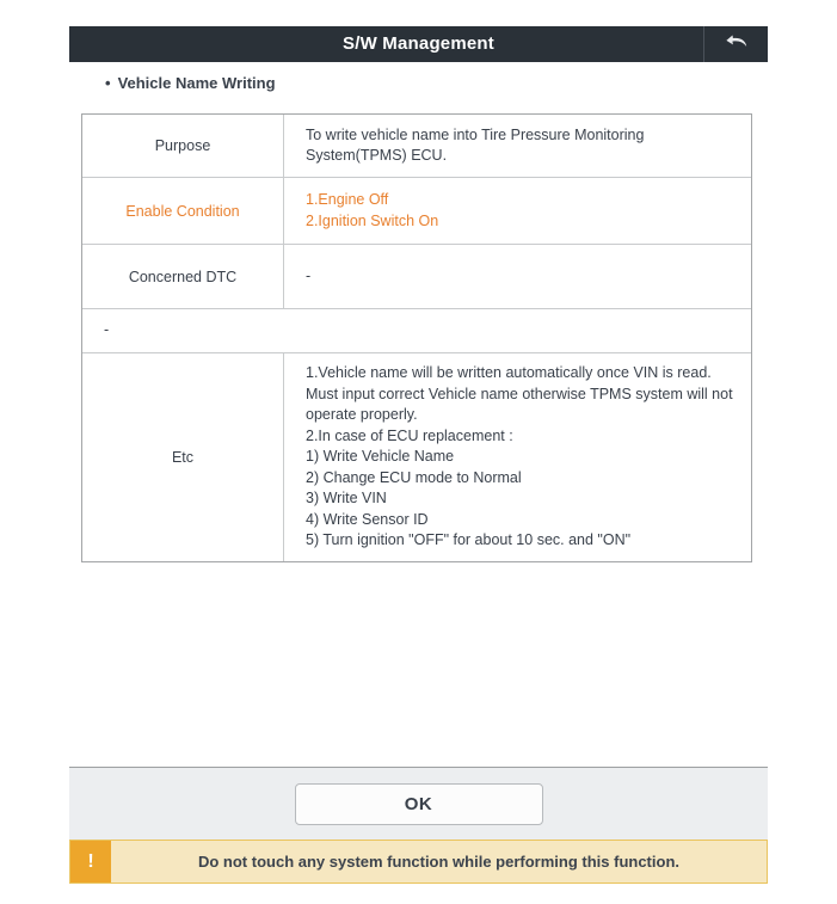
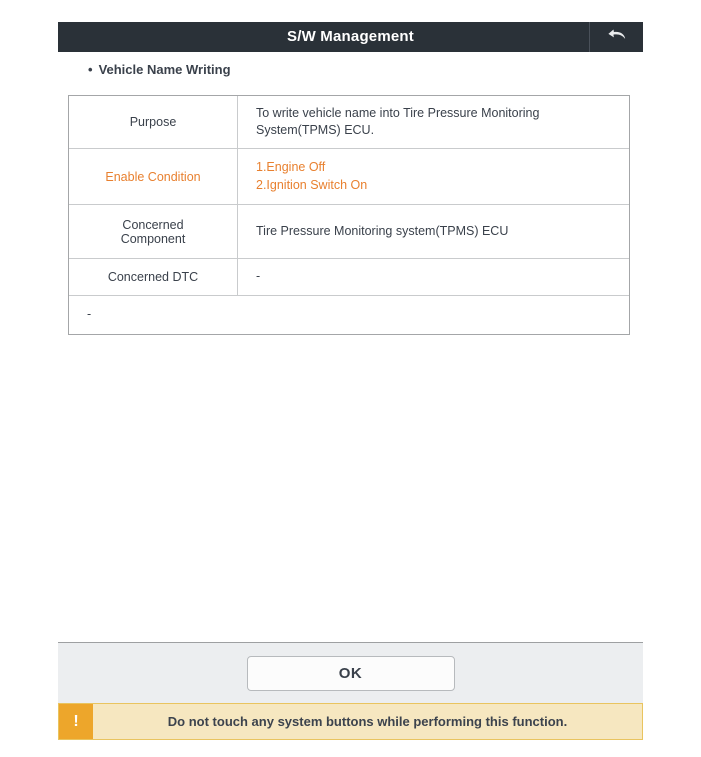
  S/W Management
  • Vehicle Name Writing
  Purpose
  To write vehicle name into Tire Pressure Monitoring System(TPMS) ECU.
  Enable Condition
  1.Engine Off
  2.Ignition Switch On
+ Concerned Component
+ Tire Pressure Monitoring system(TPMS) ECU
  Concerned DTC
  -
  -
- Etc
- 1.Vehicle name will be written automatically once VIN is read. Must input correct Vehicle name otherwise TPMS system will not operate properly.
- 2.In case of ECU replacement :
- 1) Write Vehicle Name
- 2) Change ECU mode to Normal
- 3) Write VIN
- 4) Write Sensor ID
- 5) Turn ignition "OFF" for about 10 sec. and "ON"
  OK
  !
- Do not touch any system function while performing this function.
+ Do not touch any system buttons while performing this function.
